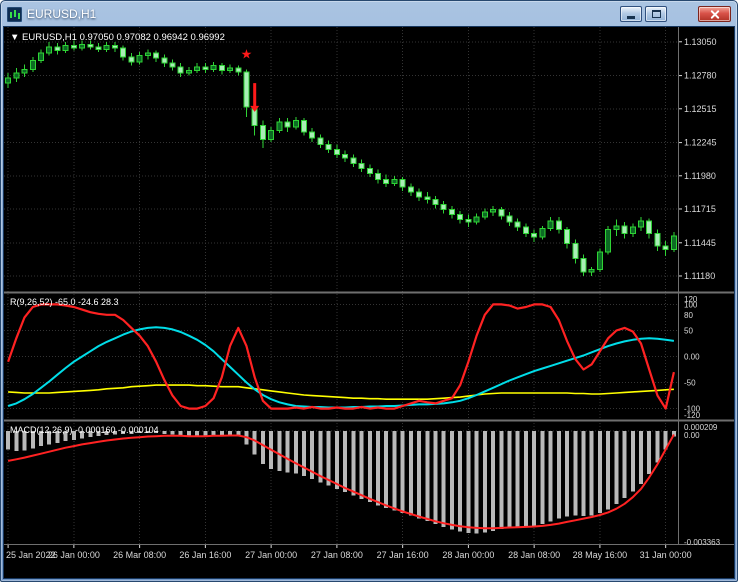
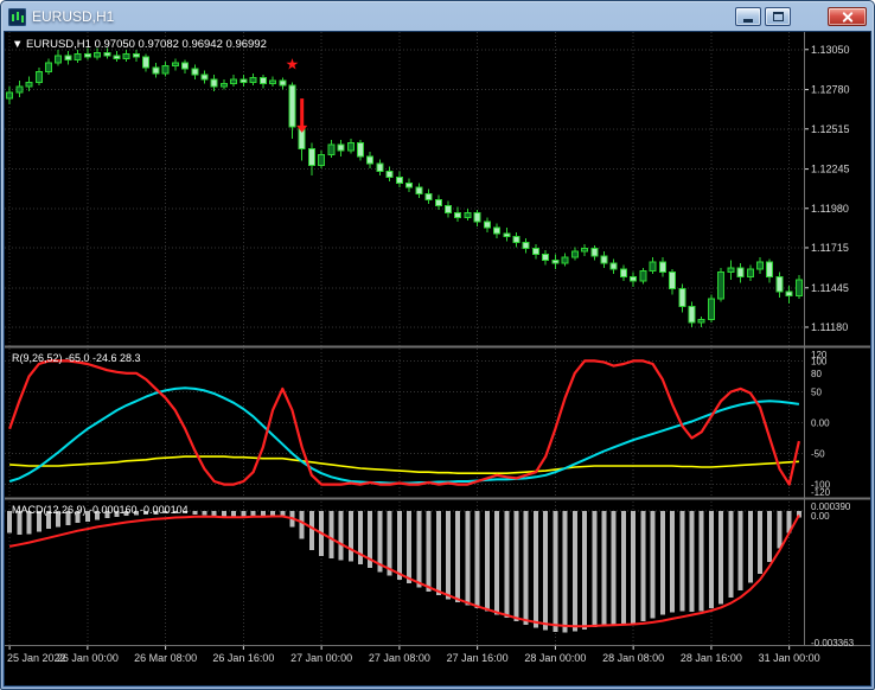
  EURUSD,H1
  ★
  ▼ EURUSD,H1 0.97050 0.97082 0.96942 0.96992
  1.13050
  1.12780
  1.12515
  1.12245
  1.11980
  1.11715
  1.11445
  1.11180
  R(9,26,52) -65.0 -24.6 28.3
  120
  100
  80
  50
  0.00
  -50
  -100
  -120
  MACD(12,26,9) -0.000160 -0.000104
- 0.000209
+ 0.000390
  0.00
  -0.003363
  25 Jan 2022
  26 Jan 00:00
  26 Mar 08:00
  26 Jan 16:00
  27 Jan 00:00
  27 Jan 08:00
  27 Jan 16:00
  28 Jan 00:00
  28 Jan 08:00
- 28 May 16:00
+ 28 Jan 16:00
  31 Jan 00:00
